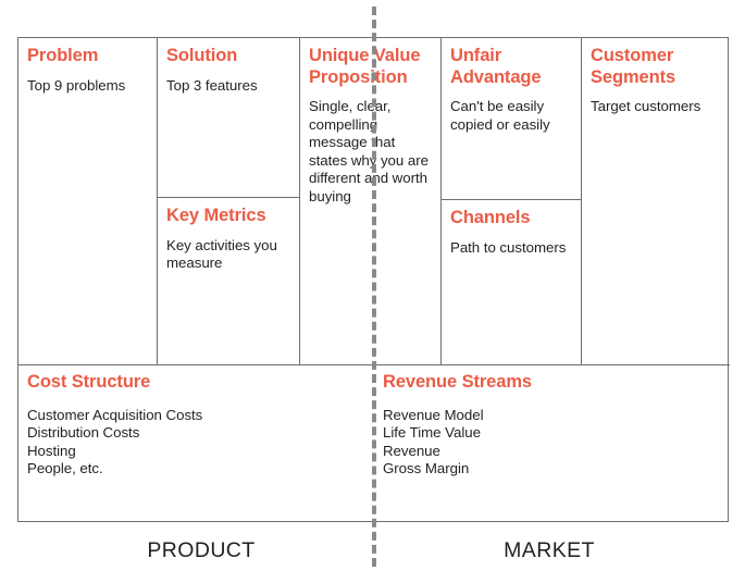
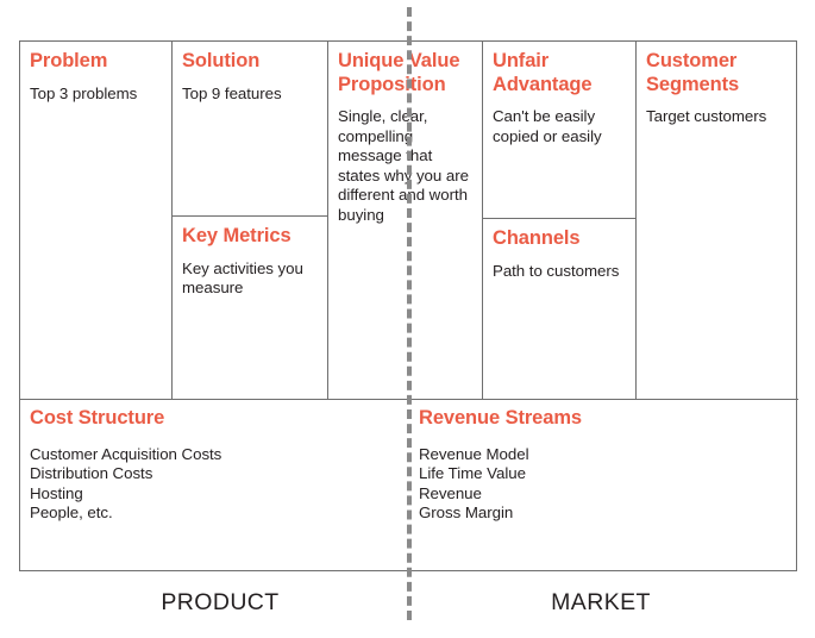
  Problem
- Top 9 problems
+ Top 3 problems
  Solution
- Top 3 features
+ Top 9 features
  Key Metrics
  Key activities you measure
  Unique Value Proposition
  Single, clear, compelling message that states why you are different and worth buying
  Unfair Advantage
  Can't be easily copied or easily
  Channels
  Path to customers
  Customer Segments
  Target customers
  Cost Structure
  Customer Acquisition Costs
  Distribution Costs
  Hosting
  People, etc.
  Revenue Streams
  Revenue Model
  Life Time Value
  Revenue
  Gross Margin
  PRODUCT
  MARKET
